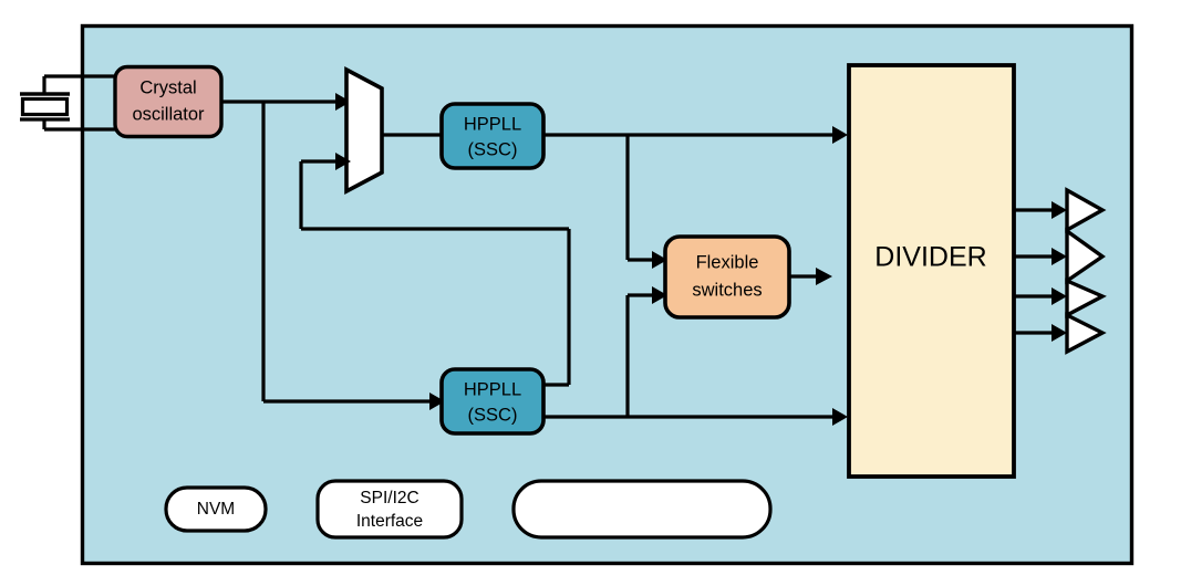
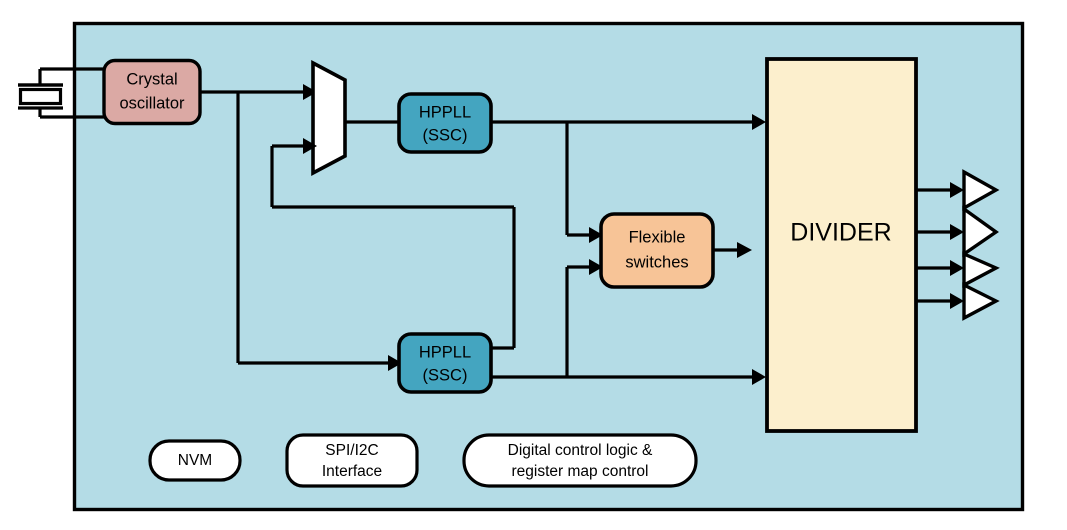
  Crystal
  oscillator
  HPPLL
  (SSC)
  HPPLL
  (SSC)
  Flexible
  switches
  DIVIDER
  NVM
  SPI/I2C
  Interface
+ Digital control logic &
+ register map control
